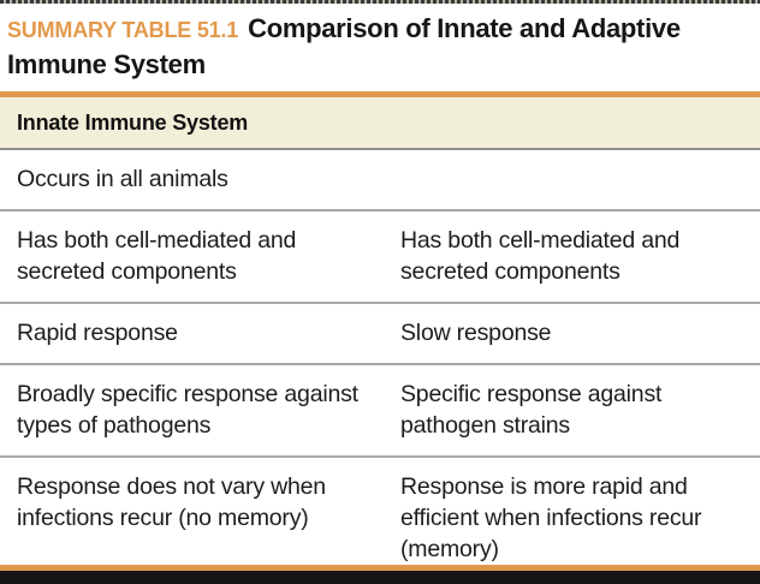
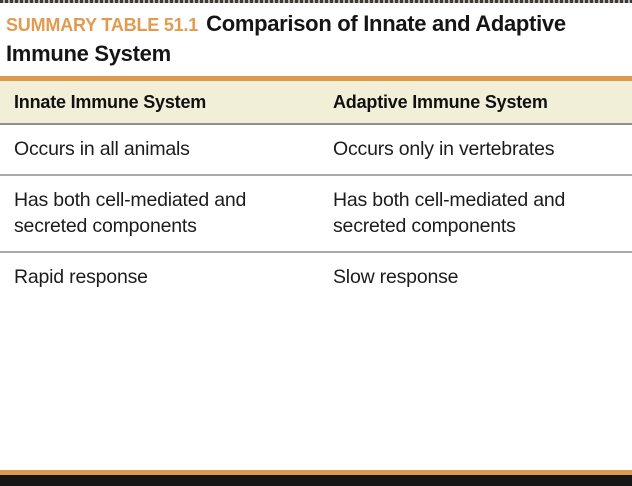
  SUMMARY TABLE 51.1 Comparison of Innate and Adaptive Immune System
  Innate Immune System
+ Adaptive Immune System
  Occurs in all animals
+ Occurs only in vertebrates
  Has both cell-mediated and secreted components
  Has both cell-mediated and secreted components
  Rapid response
  Slow response
- Broadly specific response against types of pathogens
- Specific response against pathogen strains
- Response does not vary when infections recur (no memory)
- Response is more rapid and efficient when infections recur (memory)
